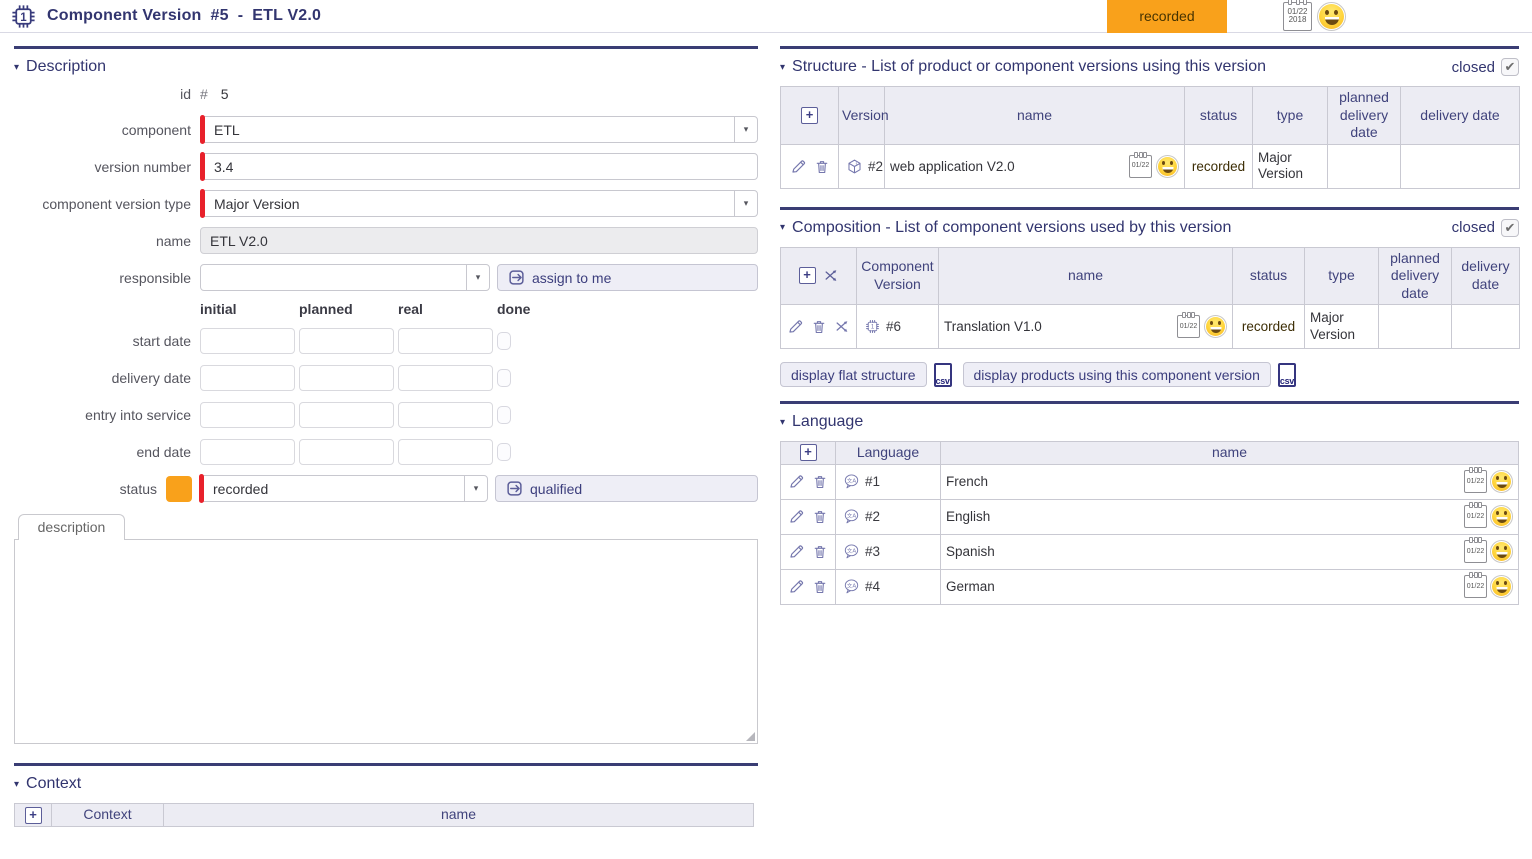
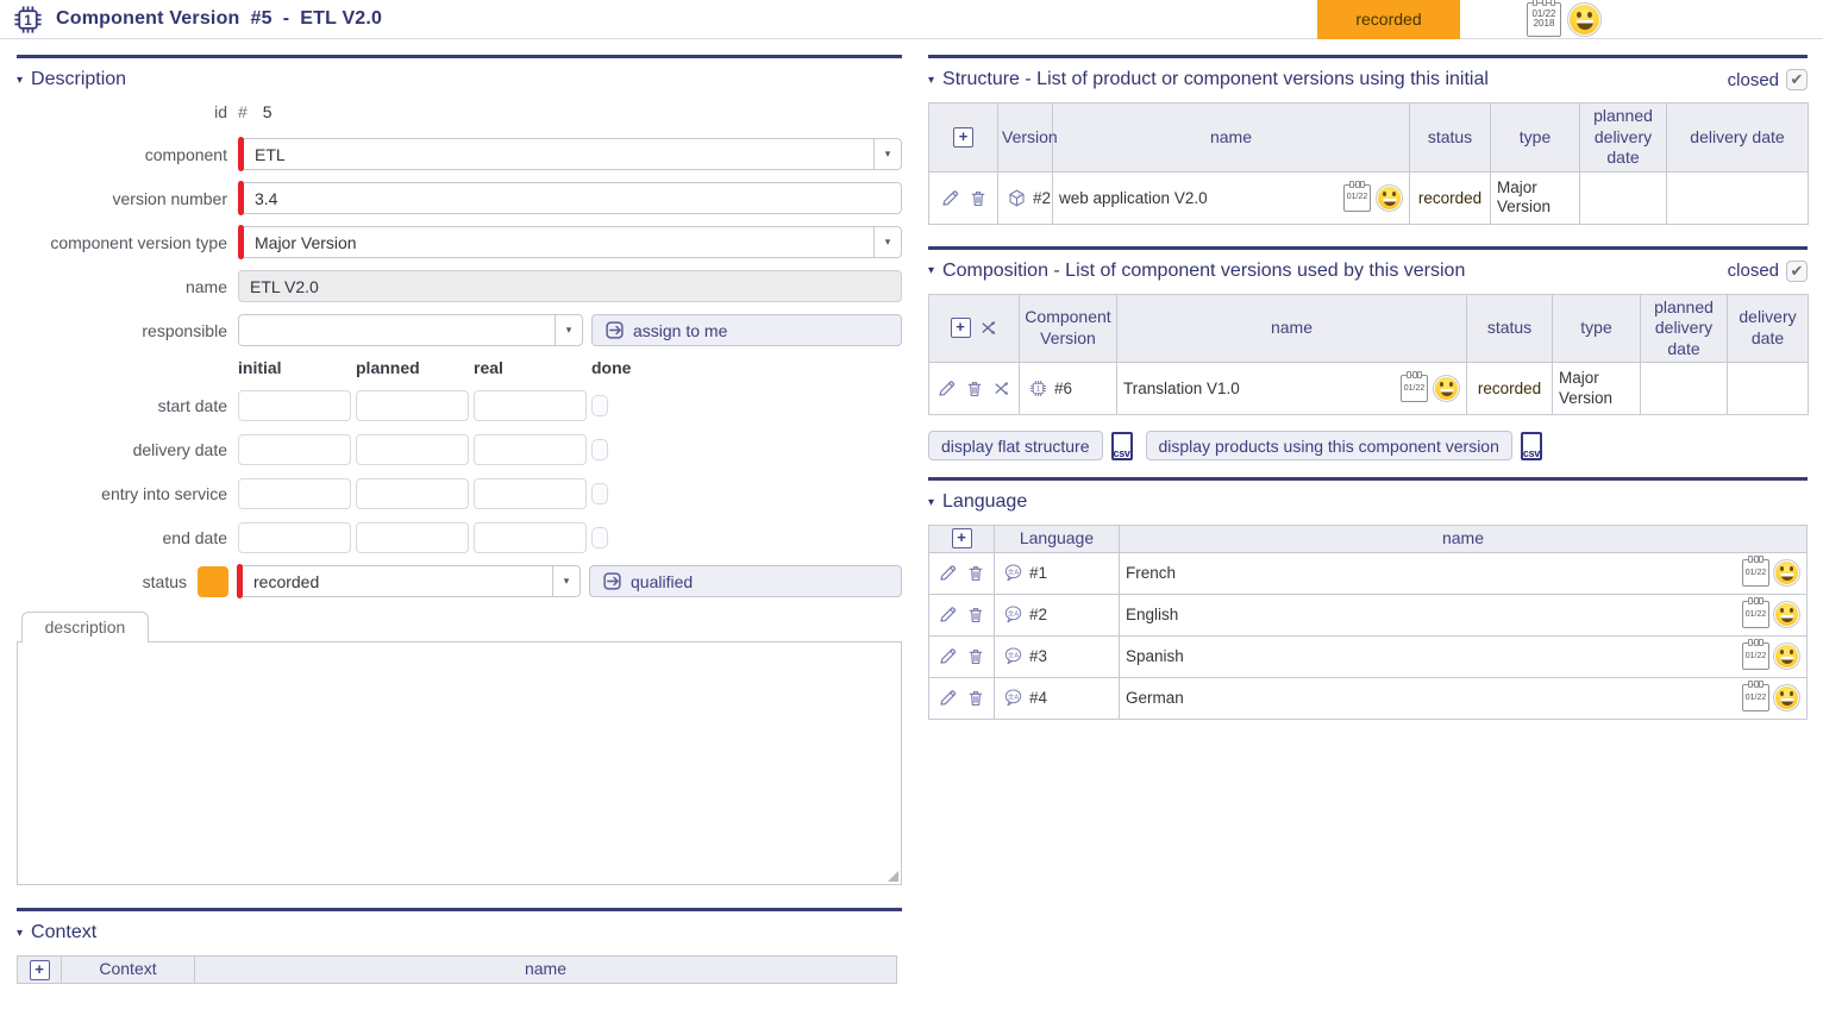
  1
  Component Version
  #5
  -
  ETL V2.0
  recorded
  01/22
  2018
  ▾
  Description
  id
  #
  5
  component
  ETL
  ▾
  version number
  3.4
  component version type
  Major Version
  ▾
  name
  ETL V2.0
  responsible
  ▾
  assign to me
  initial
  planned
  real
  done
  start date
  delivery date
  entry into service
  end date
  status
  recorded
  ▾
  qualified
  description
  ▾
  Context
  +	Context	name
  ▾
- Structure - List of product or component versions using this version
+ Structure - List of product or component versions using this initial
  closed
  ✔
  +	Version	name	status	type	planned delivery date	delivery date
  	#2	web application V2.0	recorded	Major Version
  ▾
  Composition - List of component versions used by this version
  closed
  ✔
  +	Component Version	name	status	type	planned delivery date	delivery date
  	#6	Translation V1.0	recorded	Major Version
  display flat structure
  csv
  display products using this component version
  csv
  ▾
  Language
  +	Language	name
